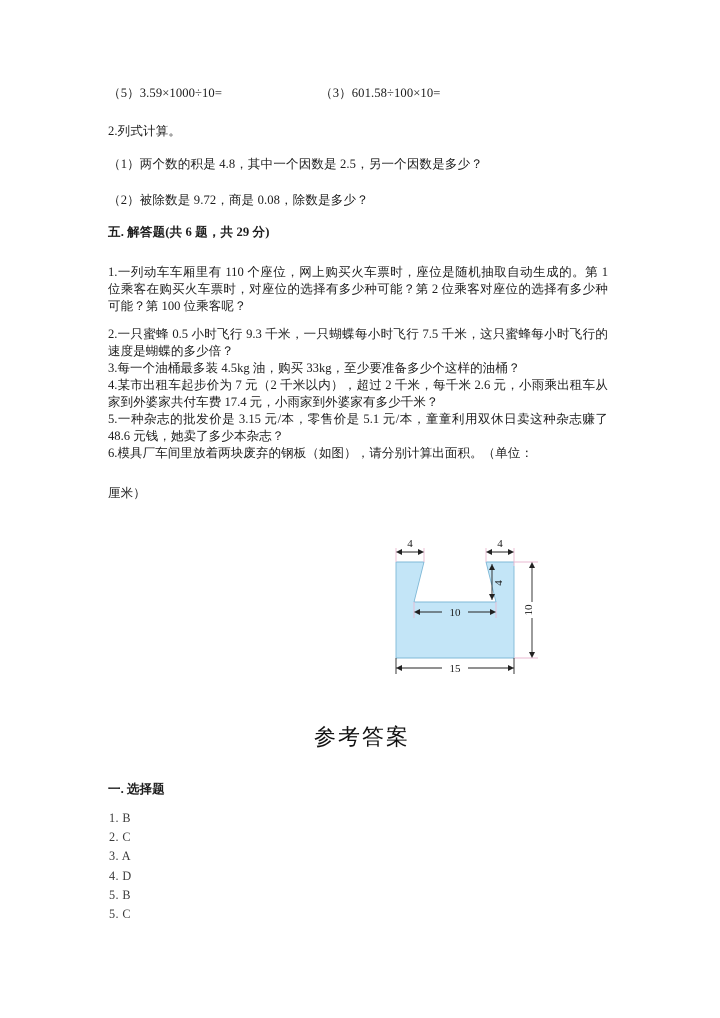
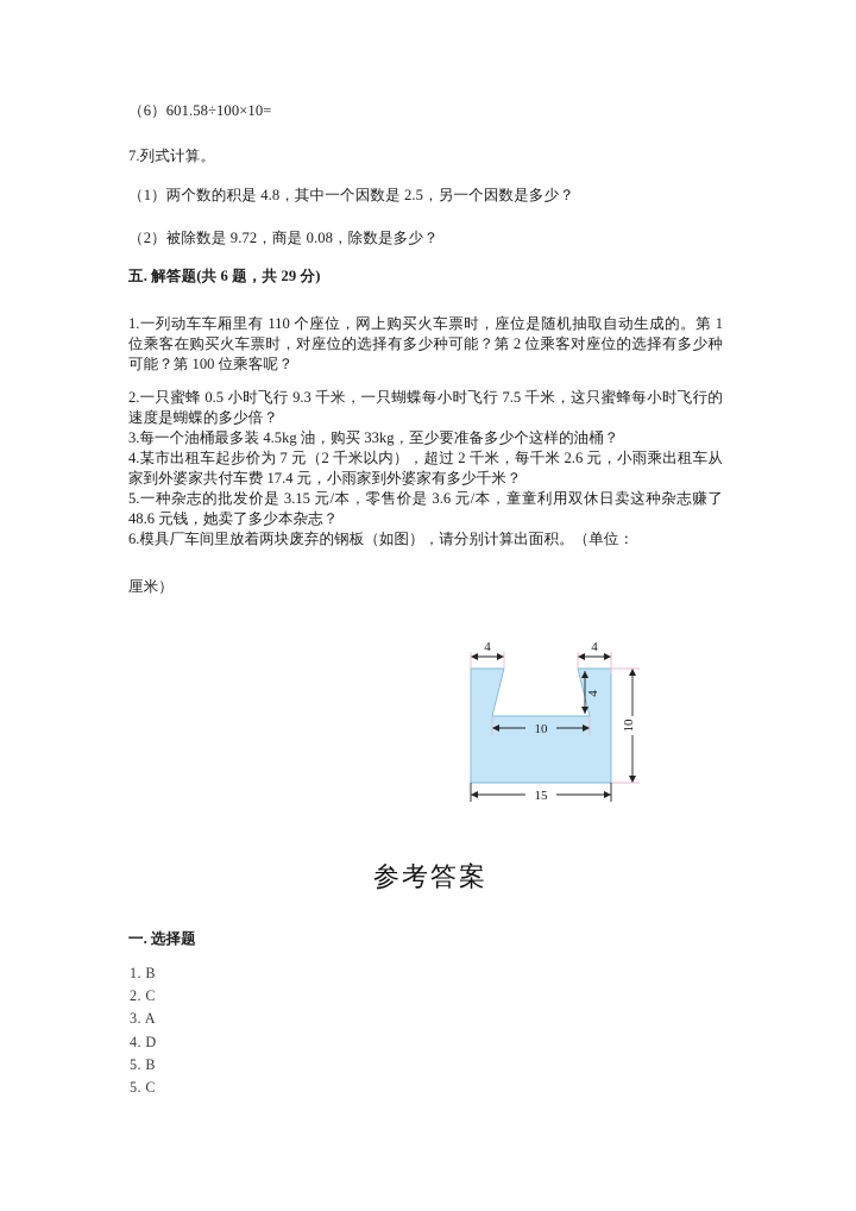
- （5）3.59×1000÷10=
- （3）601.58÷100×10=
+ （6）601.58÷100×10=
- 2.列式计算。
+ 7.列式计算。
  （1）两个数的积是 4.8，其中一个因数是 2.5，另一个因数是多少？
  （2）被除数是 9.72，商是 0.08，除数是多少？
  五. 解答题(共 6 题，共 29 分)
  1.一列动车车厢里有 110 个座位，网上购买火车票时，座位是随机抽取自动生成的。第 1 位乘客在购买火车票时，对座位的选择有多少种可能？第 2 位乘客对座位的选择有多少种可能？第 100 位乘客呢？
  2.一只蜜蜂 0.5 小时飞行 9.3 千米，一只蝴蝶每小时飞行 7.5 千米，这只蜜蜂每小时飞行的速度是蝴蝶的多少倍？
  3.每一个油桶最多装 4.5kg 油，购买 33kg，至少要准备多少个这样的油桶？
  4.某市出租车起步价为 7 元（2 千米以内），超过 2 千米，每千米 2.6 元，小雨乘出租车从家到外婆家共付车费 17.4 元，小雨家到外婆家有多少千米？
- 5.一种杂志的批发价是 3.15 元/本，零售价是 5.1 元/本，童童利用双休日卖这种杂志赚了 48.6 元钱，她卖了多少本杂志？
+ 5.一种杂志的批发价是 3.15 元/本，零售价是 3.6 元/本，童童利用双休日卖这种杂志赚了 48.6 元钱，她卖了多少本杂志？
  6.模具厂车间里放着两块废弃的钢板（如图），请分别计算出面积。（单位：
  厘米）
  4
  4
  10
  15
  参考答案
  一. 选择题
  1. B
  2. C
  3. A
  4. D
  5. B
  5. C
